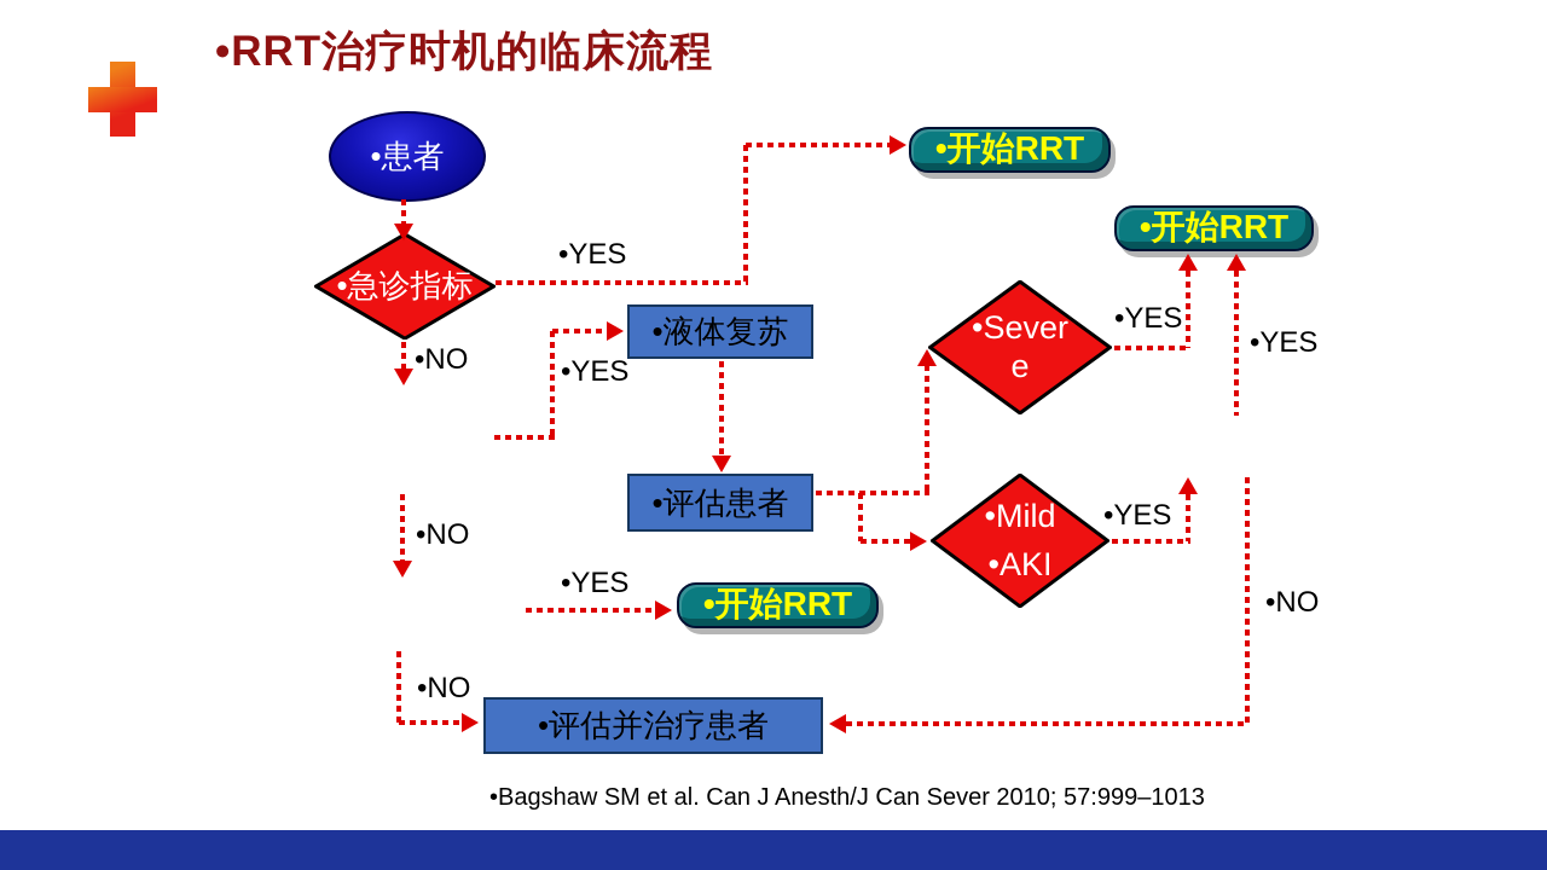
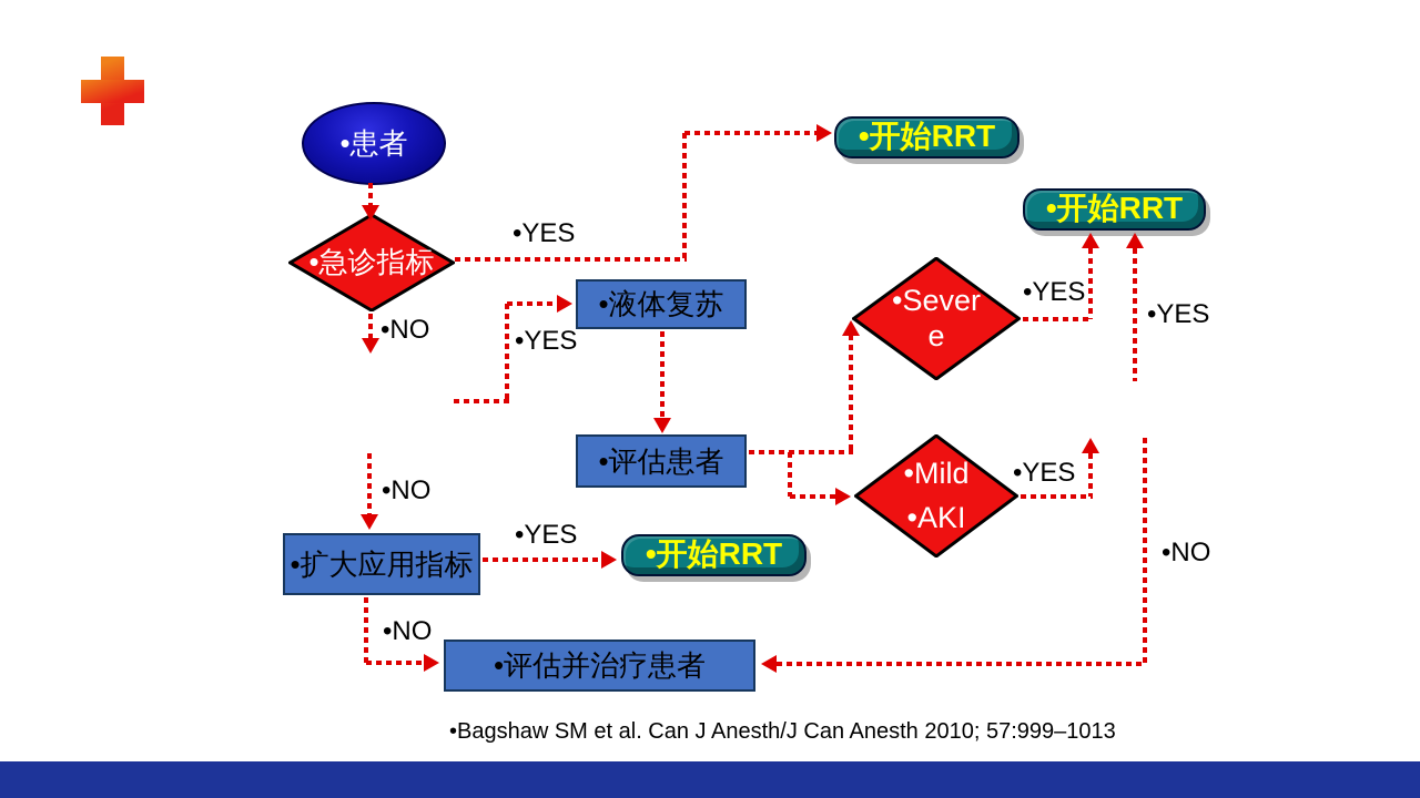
- •RRT治疗时机的临床流程
  •患者
  •急诊指标
  •液体复苏
  •评估患者
+ •扩大应用指标
  •评估并治疗患者
  •Sever
  e
  •Mild
  •AKI
  •开始RRT
  •开始RRT
  •开始RRT
  •YES
  •NO
  •YES
  •NO
  •YES
  •NO
  •YES
  •YES
  •YES
  •NO
- •Bagshaw SM et al. Can J Anesth/J Can Sever 2010; 57:999–1013
+ •Bagshaw SM et al. Can J Anesth/J Can Anesth 2010; 57:999–1013
